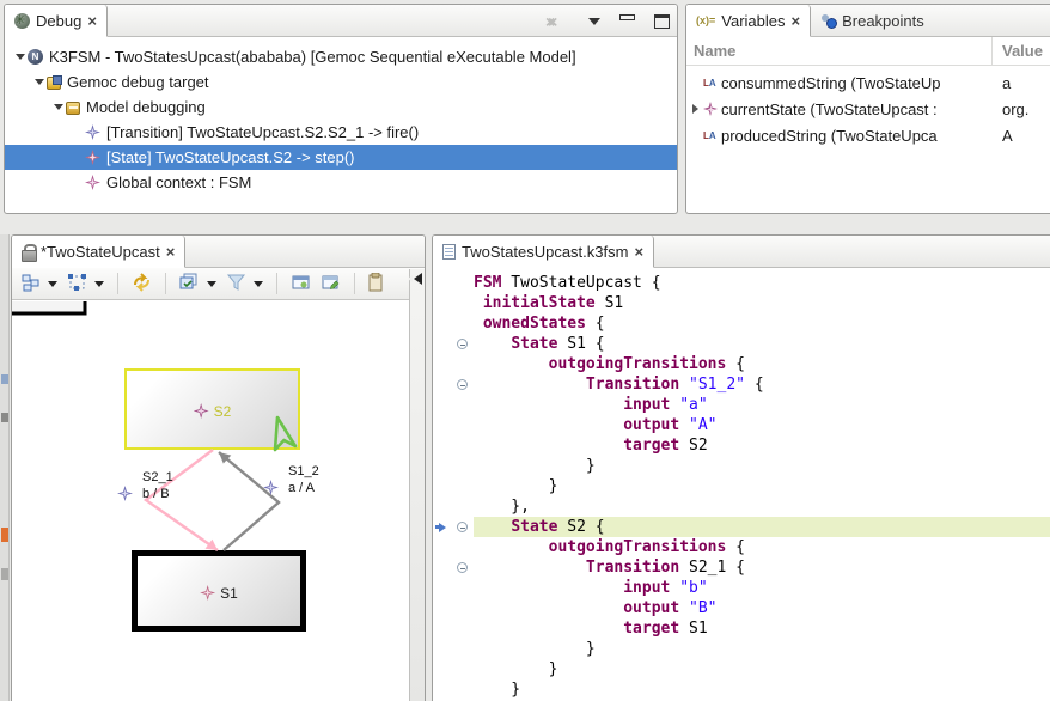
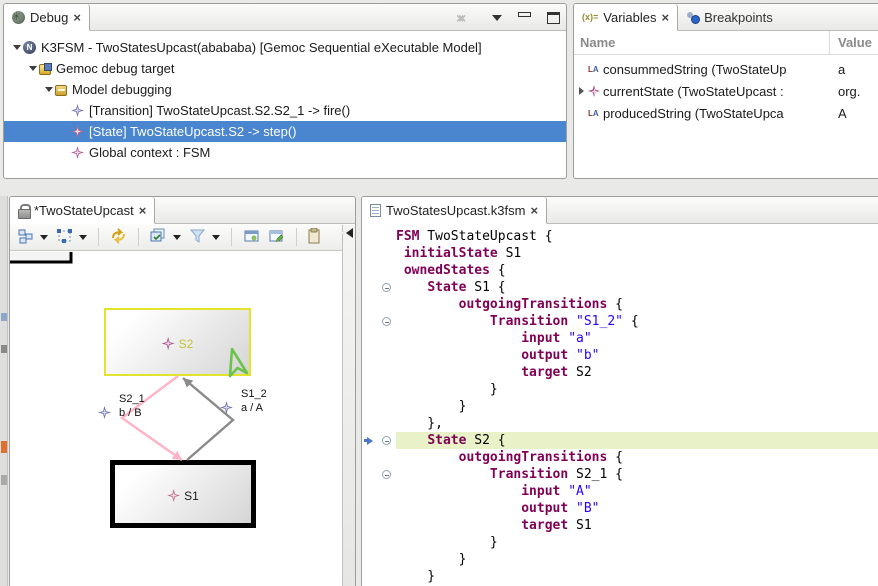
  Debug
  ×
  ××
  N
  K3FSM - TwoStatesUpcast(abababa) [Gemoc Sequential eXecutable Model]
  Gemoc debug target
  Model debugging
  [Transition] TwoStateUpcast.S2.S2_1 -> fire()
  [State] TwoStateUpcast.S2 -> step()
  Global context : FSM
  (x)=
  Variables
  ×
  Breakpoints
  Name
  Value
  LA
  consummedString (TwoStateUp
  a
  currentState (TwoStateUpcast :
  org.
  LA
  producedString (TwoStateUpca
  A
  *TwoStateUpcast
  ×
  S2
  S1
  S2_1
  b / B
  S1_2
  a / A
  TwoStatesUpcast.k3fsm
  ×
  FSM TwoStateUpcast {
  initialState S1
  ownedStates {
  State S1 {
  outgoingTransitions {
  Transition "S1_2" {
  input "a"
- output "A"
+ output "b"
  target S2
  }
  }
  },
  State S2 {
  outgoingTransitions {
  Transition S2_1 {
- input "b"
+ input "A"
  output "B"
  target S1
  }
  }
  }
